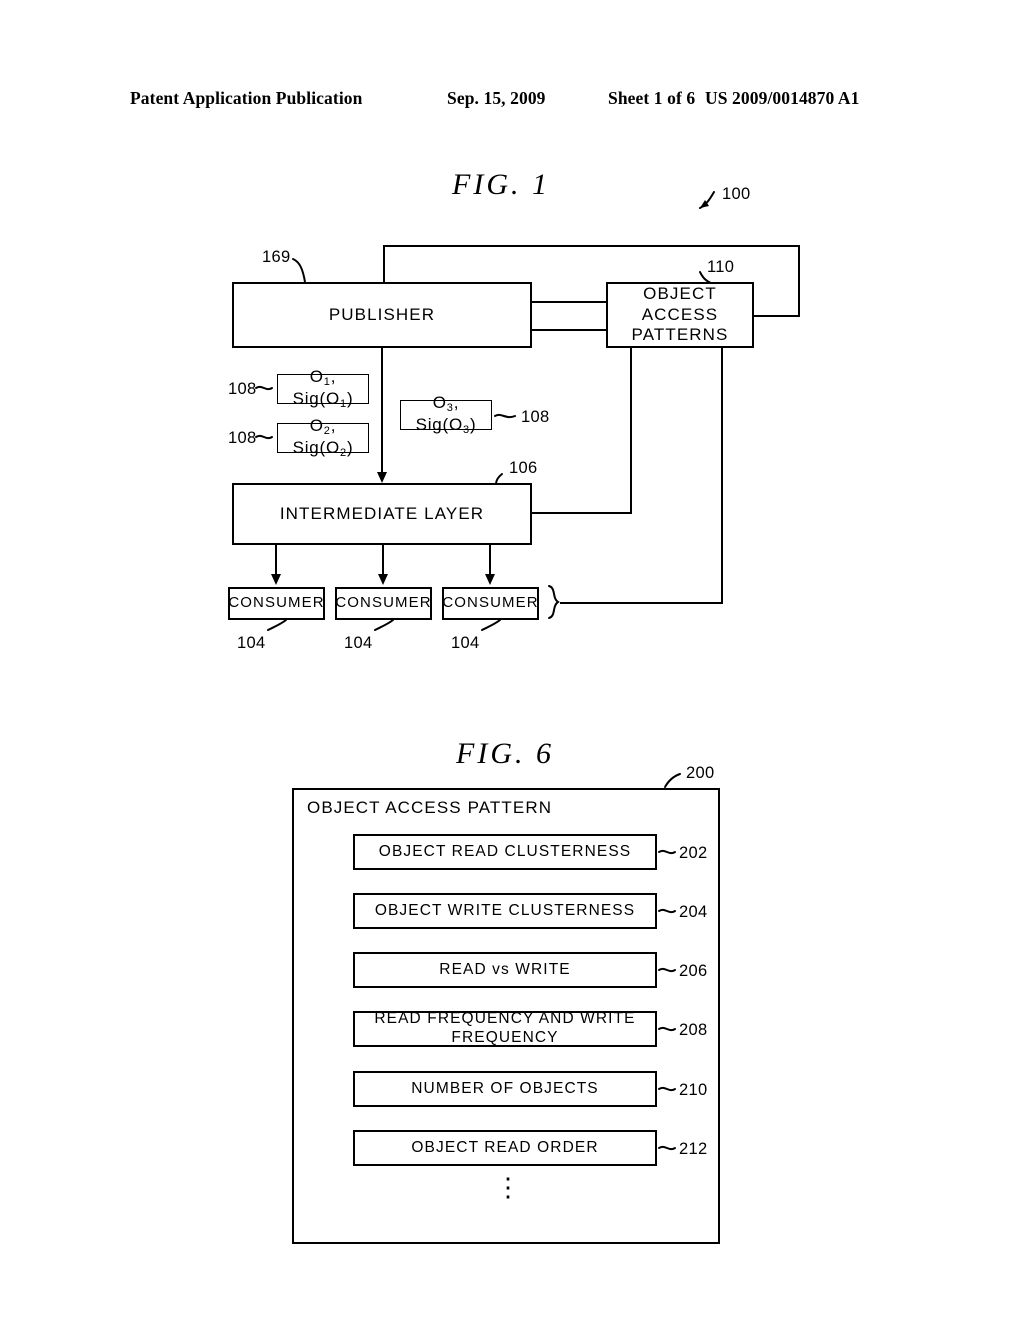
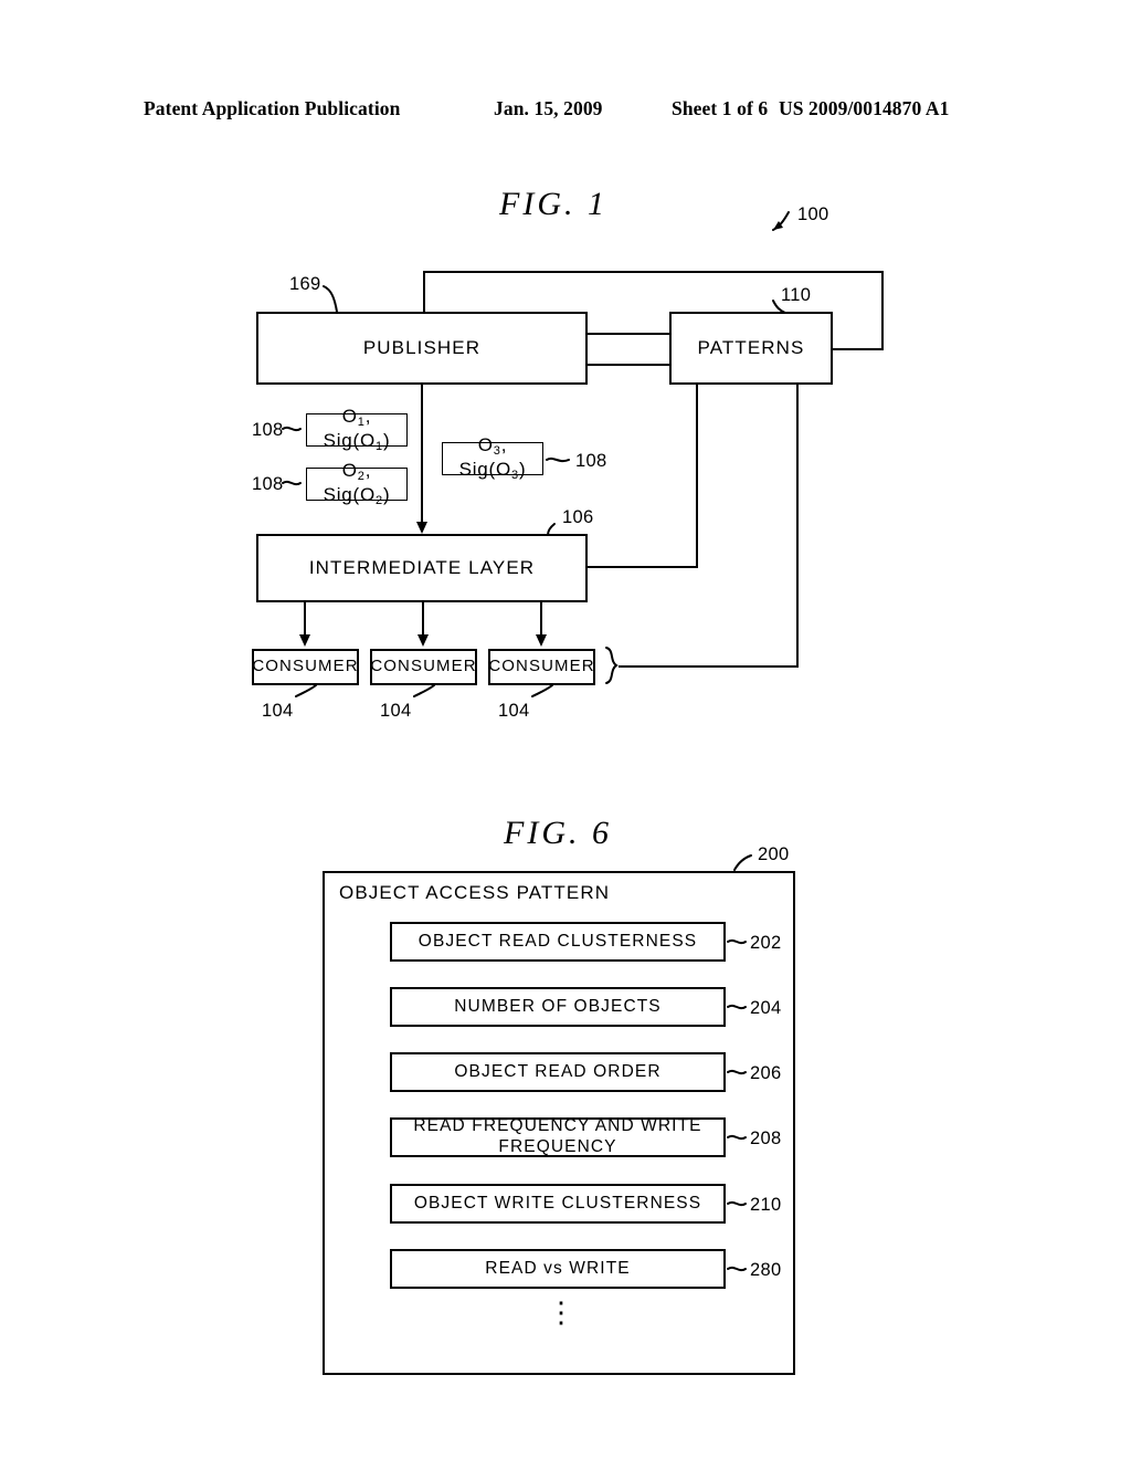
  Patent Application Publication
- Sep. 15, 2009
+ Jan. 15, 2009
  Sheet 1 of 6
  US 2009/0014870 A1
  FIG. 1
  100
  169
  110
  106
  PUBLISHER
- OBJECT ACCESS
  PATTERNS
  O1, Sig(O1)
  108
  O2, Sig(O2)
  108
  O3, Sig(O3)
  108
  INTERMEDIATE LAYER
  CONSUMER
  104
  CONSUMER
  104
  CONSUMER
  104
  FIG. 6
  200
  OBJECT ACCESS PATTERN
  OBJECT READ CLUSTERNESS
  202
- OBJECT WRITE CLUSTERNESS
+ NUMBER OF OBJECTS
  204
- READ vs WRITE
+ OBJECT READ ORDER
  206
  READ FREQUENCY AND WRITE FREQUENCY
  208
- NUMBER OF OBJECTS
+ OBJECT WRITE CLUSTERNESS
  210
- OBJECT READ ORDER
+ READ vs WRITE
- 212
+ 280
  ⋮
